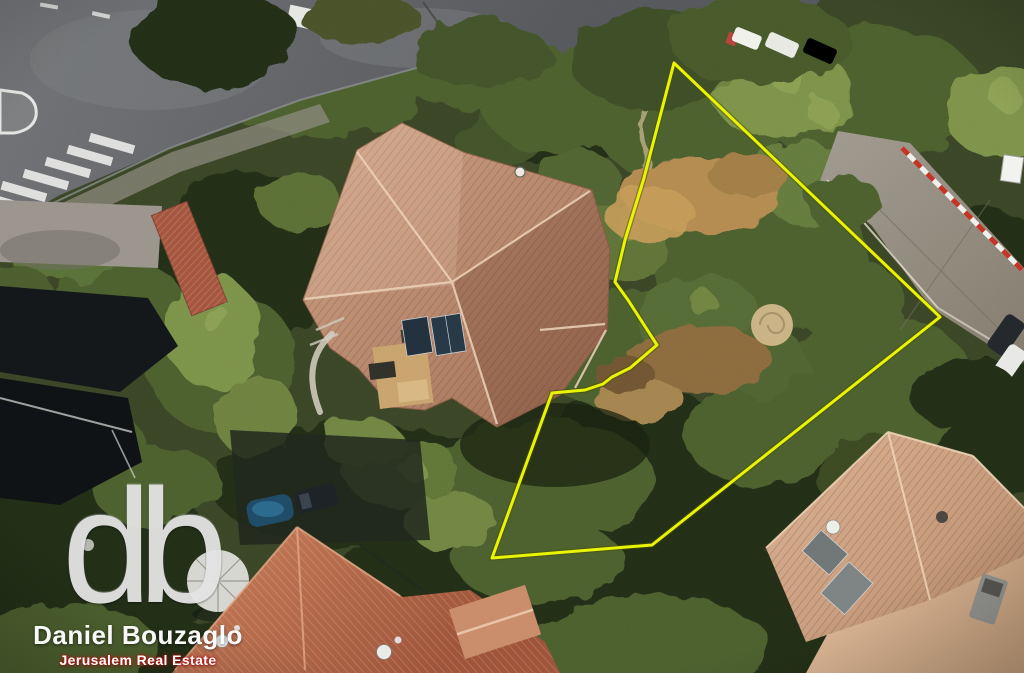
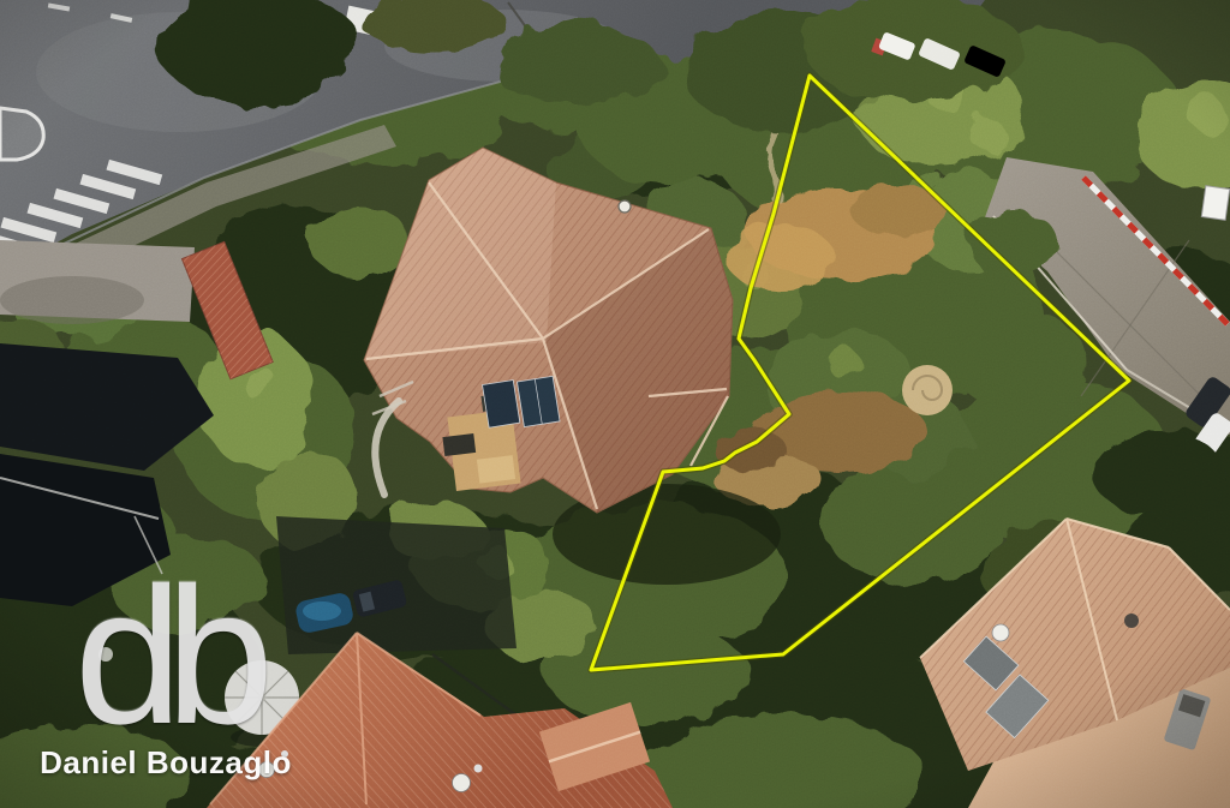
  db
  Daniel Bouzaglo
- Jerusalem Real Estate
